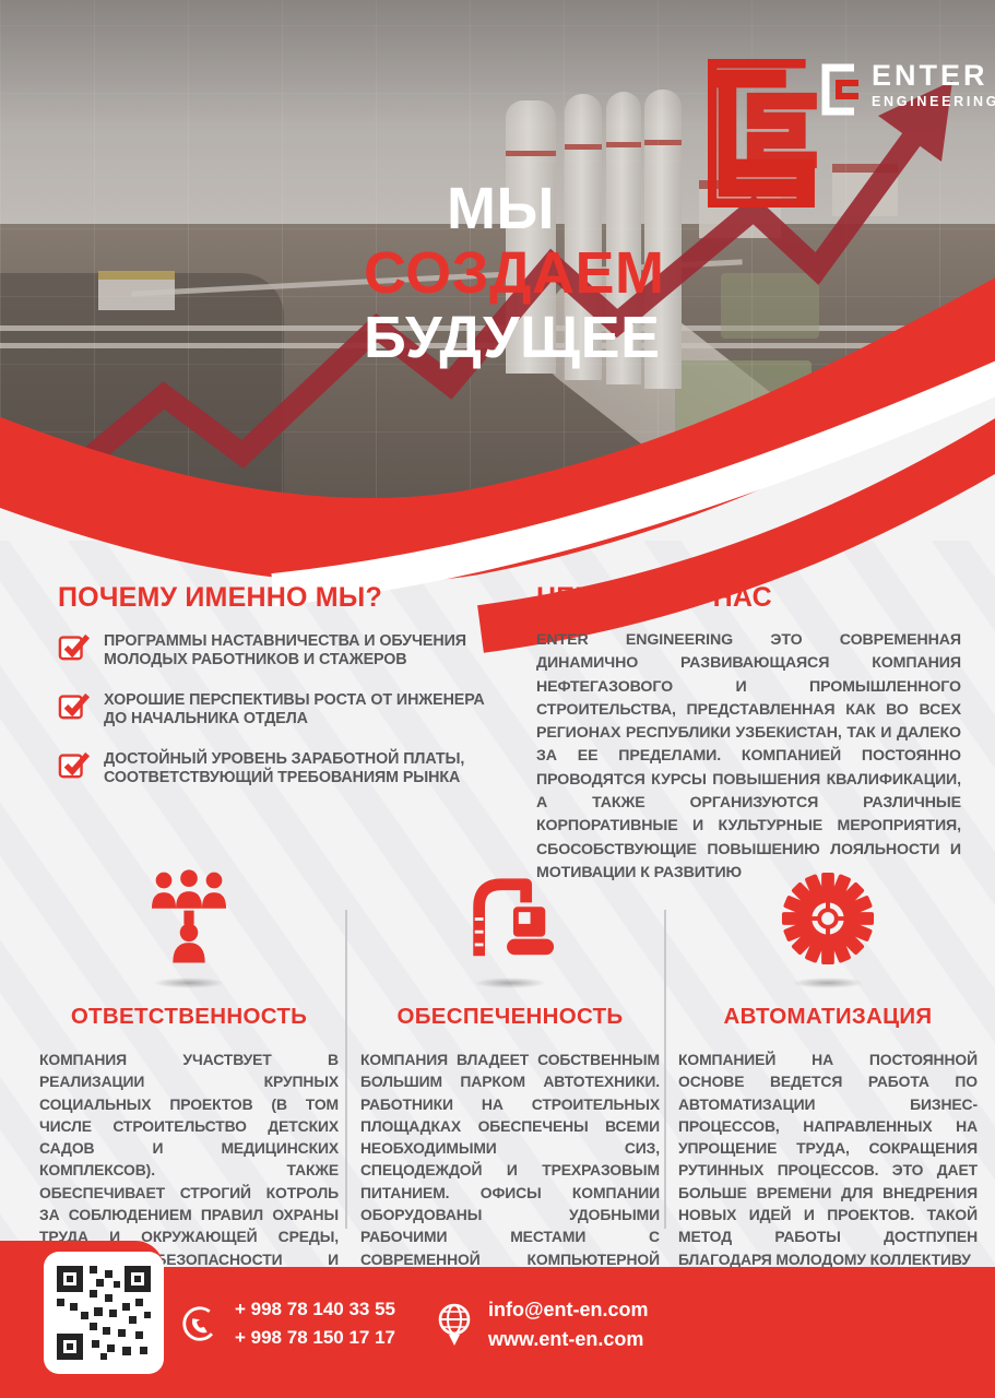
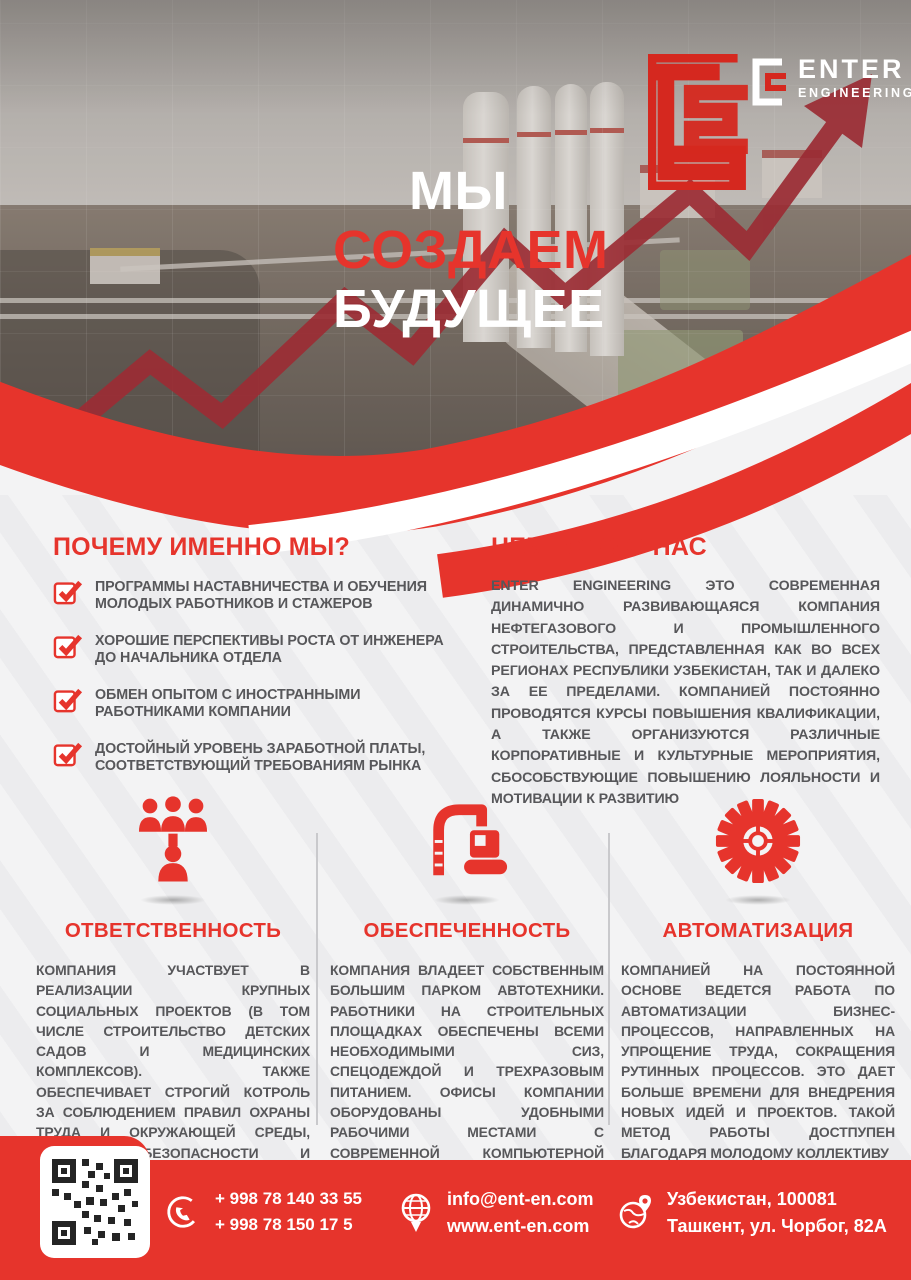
  ENTER
  ENGINEERING
  МЫ
  СОЗДАЕМ
  БУДУЩЕЕ
  ПОЧЕМУ ИМЕННО МЫ?
  ПРОГРАММЫ НАСТАВНИЧЕСТВА И ОБУЧЕНИЯ МОЛОДЫХ РАБОТНИКОВ И СТАЖЕРОВ
  ХОРОШИЕ ПЕРСПЕКТИВЫ РОСТА ОТ ИНЖЕНЕРА ДО НАЧАЛЬНИКА ОТДЕЛА
+ ОБМЕН ОПЫТОМ С ИНОСТРАННЫМИ РАБОТНИКАМИ КОМПАНИИ
  ДОСТОЙНЫЙ УРОВЕНЬ ЗАРАБОТНОЙ ПЛАТЫ, СООТВЕТСТВУЮЩИЙ ТРЕБОВАНИЯМ РЫНКА
  НЕМНОГО О НАС
  ENTER ENGINEERING ЭТО СОВРЕМЕННАЯ ДИНАМИЧНО РАЗВИВАЮЩАЯСЯ КОМПАНИЯ НЕФТЕГАЗОВОГО И ПРОМЫШЛЕННОГО СТРОИТЕЛЬСТВА, ПРЕДСТАВЛЕННАЯ КАК ВО ВСЕХ РЕГИОНАХ РЕСПУБЛИКИ УЗБЕКИСТАН, ТАК И ДАЛЕКО ЗА ЕЕ ПРЕДЕЛАМИ. КОМПАНИЕЙ ПОСТОЯННО ПРОВОДЯТСЯ КУРСЫ ПОВЫШЕНИЯ КВАЛИФИКАЦИИ, А ТАКЖЕ ОРГАНИЗУЮТСЯ РАЗЛИЧНЫЕ КОРПОРАТИВНЫЕ И КУЛЬТУРНЫЕ МЕРОПРИЯТИЯ, СБОСОБСТВУЮЩИЕ ПОВЫШЕНИЮ ЛОЯЛЬНОСТИ И МОТИВАЦИИ К РАЗВИТИЮ
  ОТВЕТСТВЕННОСТЬ
  КОМПАНИЯ УЧАСТВУЕТ В РЕАЛИЗАЦИИ КРУПНЫХ СОЦИАЛЬНЫХ ПРОЕКТОВ (В ТОМ ЧИСЛЕ СТРОИТЕЛЬСТВО ДЕТСКИХ САДОВ И МЕДИЦИНСКИХ КОМПЛЕКСОВ). ТАКЖЕ ОБЕСПЕЧИВАЕТ СТРОГИЙ КОТРОЛЬ ЗА СОБЛЮДЕНИЕМ ПРАВИЛ ОХРАНЫ ТРУДА И ОКРУЖАЮЩЕЙ СРЕДЫ, ЕЗОПАСНОСТИ И
  ОБЕСПЕЧЕННОСТЬ
  КОМПАНИЯ ВЛАДЕЕТ СОБСТВЕННЫМ БОЛЬШИМ ПАРКОМ АВТОТЕХНИКИ. РАБОТНИКИ НА СТРОИТЕЛЬНЫХ ПЛОЩАДКАХ ОБЕСПЕЧЕНЫ ВСЕМИ НЕОБХОДИМЫМИ СИЗ, СПЕЦОДЕЖДОЙ И ТРЕХРАЗОВЫМ ПИТАНИЕМ. ОФИСЫ КОМПАНИИ ОБОРУДОВАНЫ УДОБНЫМИ РАБОЧИМИ МЕСТАМИ С СОВРЕМЕННОЙ КОМПЬЮТЕРНОЙ
  АВТОМАТИЗАЦИЯ
  КОМПАНИЕЙ НА ПОСТОЯННОЙ ОСНОВЕ ВЕДЕТСЯ РАБОТА ПО АВТОМАТИЗАЦИИ БИЗНЕС-ПРОЦЕССОВ, НАПРАВЛЕННЫХ НА УПРОЩЕНИЕ ТРУДА, СОКРАЩЕНИЯ РУТИННЫХ ПРОЦЕССОВ. ЭТО ДАЕТ БОЛЬШЕ ВРЕМЕНИ ДЛЯ ВНЕДРЕНИЯ НОВЫХ ИДЕЙ И ПРОЕКТОВ. ТАКОЙ МЕТОД РАБОТЫ ДОСТПУПЕН БЛАГОДАРЯ МОЛОДОМУ КОЛЛЕКТИВУ
  + 998 78 140 33 55
- + 998 78 150 17 17
+ + 998 78 150 17 5
  info@ent-en.com
  www.ent-en.com
+ Узбекистан, 100081
+ Ташкент, ул. Чорбог, 82А
